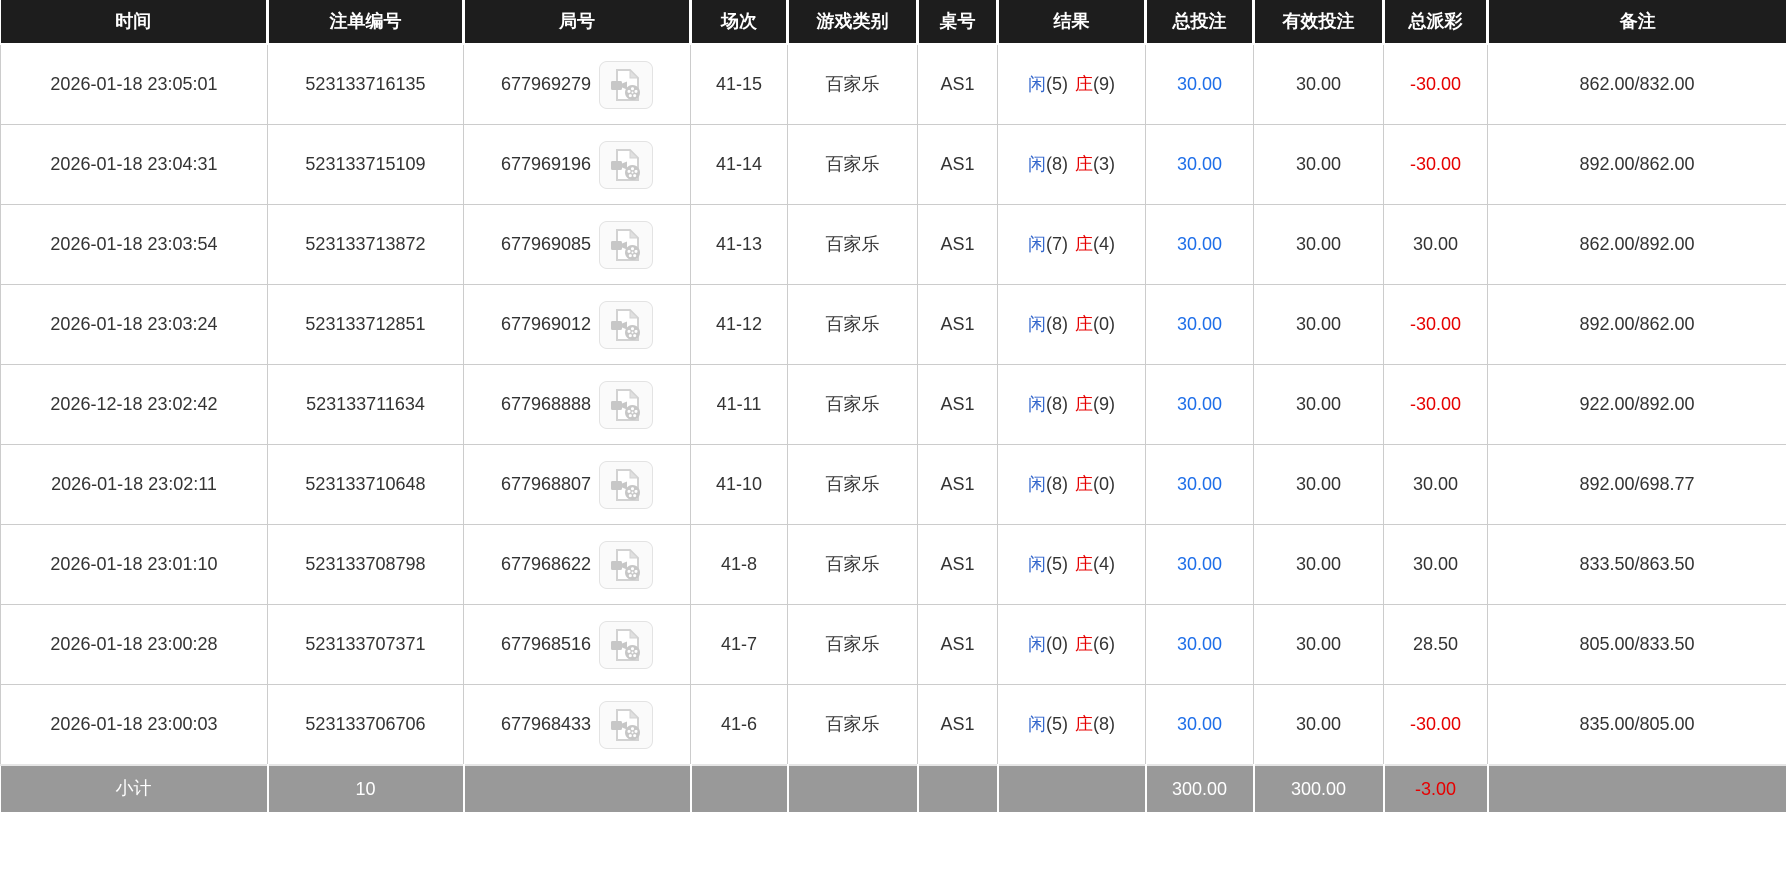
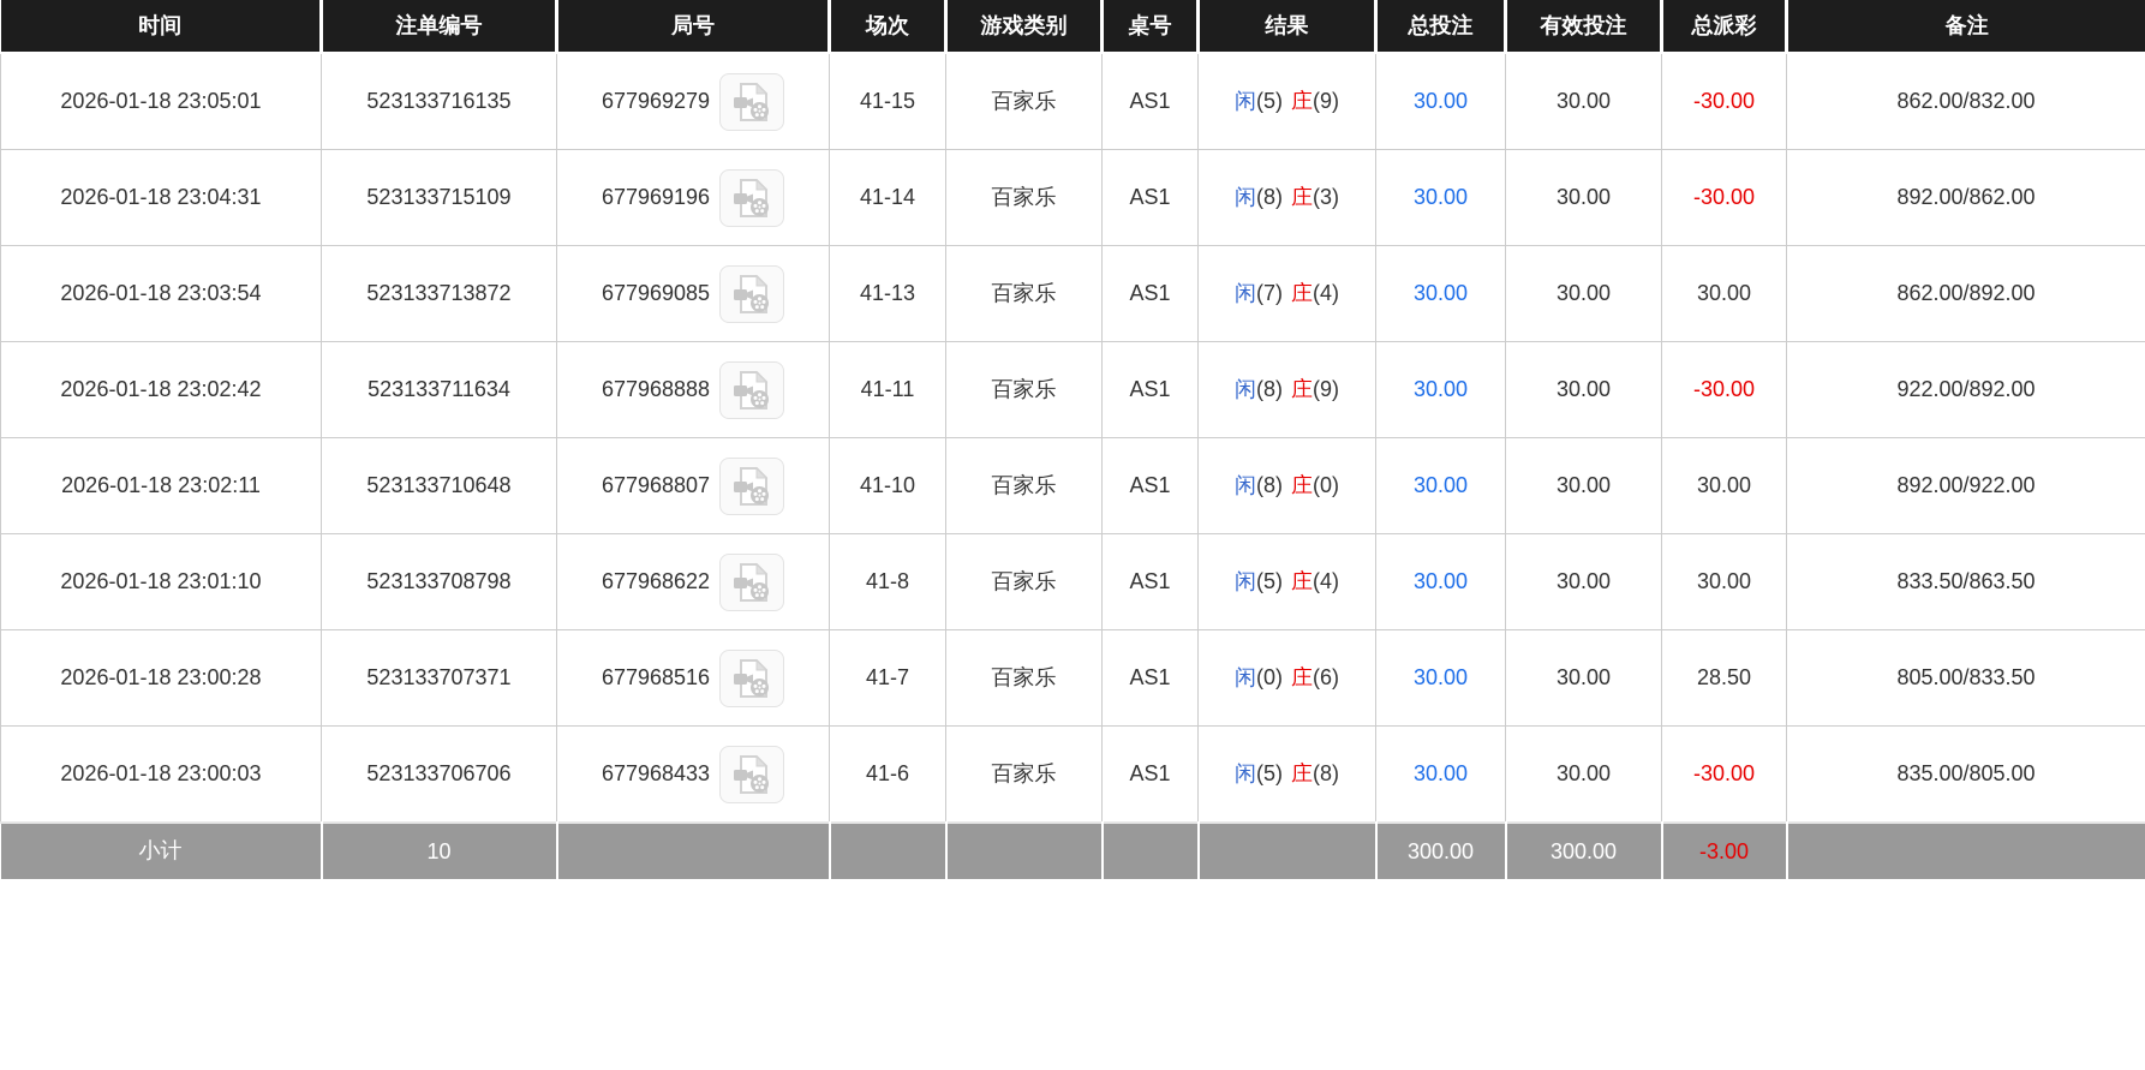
  时间	注单编号	局号	场次	游戏类别	桌号	结果	总投注	有效投注	总派彩	备注
  2026-01-18 23:05:01	523133716135	677969279	41-15	百家乐	AS1	闲(5) 庄(9)	30.00	30.00	-30.00	862.00/832.00
  2026-01-18 23:04:31	523133715109	677969196	41-14	百家乐	AS1	闲(8) 庄(3)	30.00	30.00	-30.00	892.00/862.00
  2026-01-18 23:03:54	523133713872	677969085	41-13	百家乐	AS1	闲(7) 庄(4)	30.00	30.00	30.00	862.00/892.00
- 2026-01-18 23:03:24	523133712851	677969012	41-12	百家乐	AS1	闲(8) 庄(0)	30.00	30.00	-30.00	892.00/862.00
- 2026-12-18 23:02:42	523133711634	677968888	41-11	百家乐	AS1	闲(8) 庄(9)	30.00	30.00	-30.00	922.00/892.00
+ 2026-01-18 23:02:42	523133711634	677968888	41-11	百家乐	AS1	闲(8) 庄(9)	30.00	30.00	-30.00	922.00/892.00
- 2026-01-18 23:02:11	523133710648	677968807	41-10	百家乐	AS1	闲(8) 庄(0)	30.00	30.00	30.00	892.00/698.77
+ 2026-01-18 23:02:11	523133710648	677968807	41-10	百家乐	AS1	闲(8) 庄(0)	30.00	30.00	30.00	892.00/922.00
  2026-01-18 23:01:10	523133708798	677968622	41-8	百家乐	AS1	闲(5) 庄(4)	30.00	30.00	30.00	833.50/863.50
  2026-01-18 23:00:28	523133707371	677968516	41-7	百家乐	AS1	闲(0) 庄(6)	30.00	30.00	28.50	805.00/833.50
  2026-01-18 23:00:03	523133706706	677968433	41-6	百家乐	AS1	闲(5) 庄(8)	30.00	30.00	-30.00	835.00/805.00
  小计	10						300.00	300.00	-3.00
